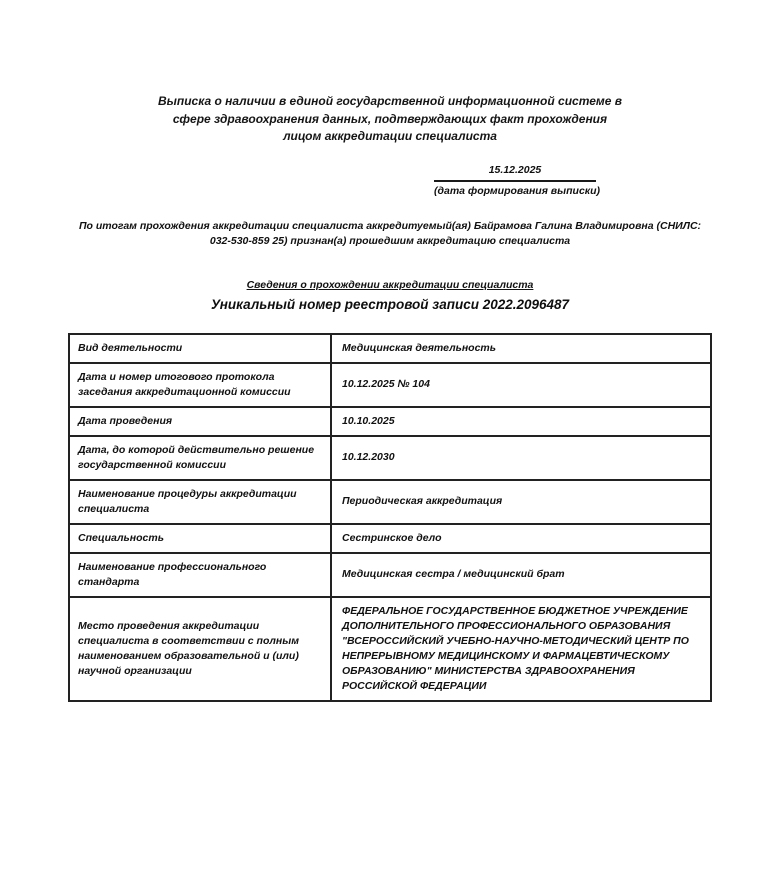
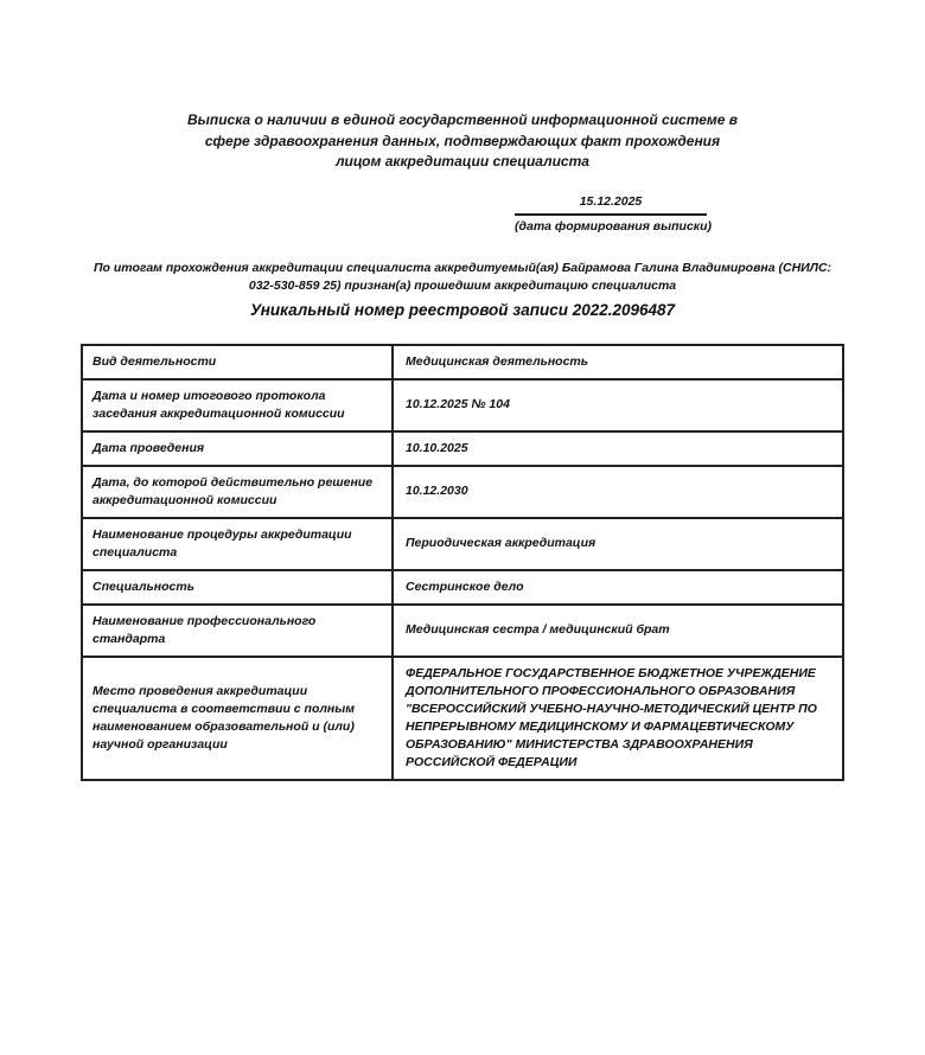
  Выписка о наличии в единой государственной информационной системе в сфере здравоохранения данных, подтверждающих факт прохождения лицом аккредитации специалиста
  15.12.2025
  (дата формирования выписки)
  По итогам прохождения аккредитации специалиста аккредитуемый(ая) Байрамова Галина Владимировна (СНИЛС: 032-530-859 25) признан(а) прошедшим аккредитацию специалиста
- Сведения о прохождении аккредитации специалиста
  Уникальный номер реестровой записи 2022.2096487
  Вид деятельности	Медицинская деятельность
  Дата и номер итогового протокола заседания аккредитационной комиссии	10.12.2025 № 104
  Дата проведения	10.10.2025
- Дата, до которой действительно решение государственной комиссии	10.12.2030
+ Дата, до которой действительно решение аккредитационной комиссии	10.12.2030
  Наименование процедуры аккредитации специалиста	Периодическая аккредитация
  Специальность	Сестринское дело
  Наименование профессионального стандарта	Медицинская сестра / медицинский брат
  Место проведения аккредитации специалиста в соответствии с полным наименованием образовательной и (или) научной организации	ФЕДЕРАЛЬНОЕ ГОСУДАРСТВЕННОЕ БЮДЖЕТНОЕ УЧРЕЖДЕНИЕ ДОПОЛНИТЕЛЬНОГО ПРОФЕССИОНАЛЬНОГО ОБРАЗОВАНИЯ "ВСЕРОССИЙСКИЙ УЧЕБНО-НАУЧНО-МЕТОДИЧЕСКИЙ ЦЕНТР ПО НЕПРЕРЫВНОМУ МЕДИЦИНСКОМУ И ФАРМАЦЕВТИЧЕСКОМУ ОБРАЗОВАНИЮ" МИНИСТЕРСТВА ЗДРАВООХРАНЕНИЯ РОССИЙСКОЙ ФЕДЕРАЦИИ
